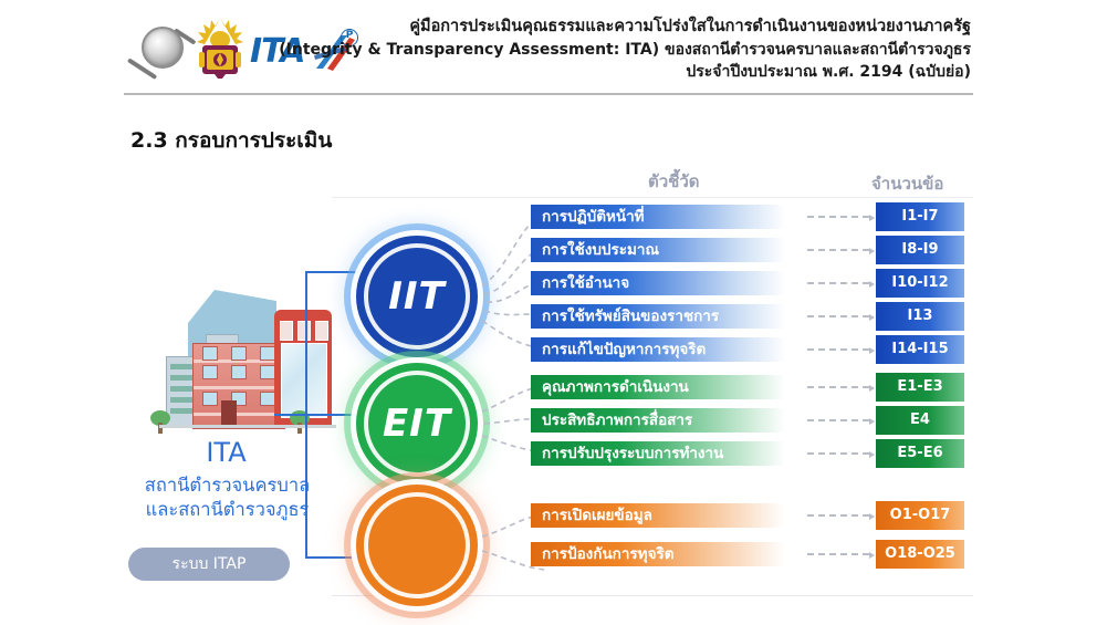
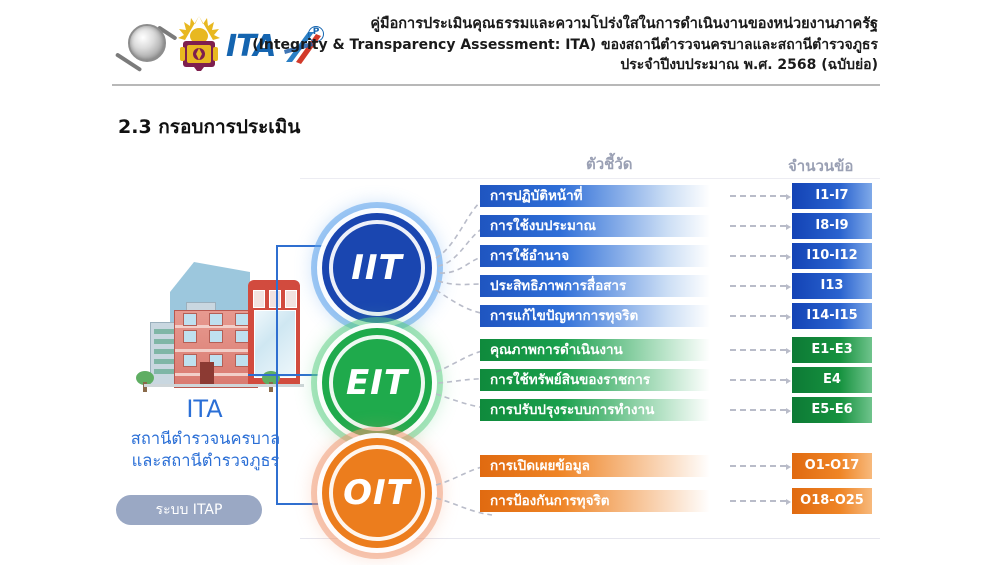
  ITA
  P
  คู่มือการประเมินคุณธรรมและความโปร่งใสในการดำเนินงานของหน่วยงานภาครัฐ
  (Integrity & Transparency Assessment: ITA) ของสถานีตำรวจนครบาลและสถานีตำรวจภูธร
- ประจำปีงบประมาณ พ.ศ. 2194 (ฉบับย่อ)
+ ประจำปีงบประมาณ พ.ศ. 2568 (ฉบับย่อ)
  2.3 กรอบการประเมิน
  ตัวชี้วัด
  จำนวนข้อ
  ITA
  สถานีตำรวจนครบา
  และสถานีตำรวจภูธร
  ระบบ ITAP
  IIT
  EIT
+ OIT
  การปฏิบัติหน้าที่
  I1-I7
  การใช้งบประมาณ
  I8-I9
  การใช้อำนาจ
  I10-I12
- การใช้ทรัพย์สินของราชการ
+ ประสิทธิภาพการสื่อสาร
  I13
  การแก้ไขปัญหาการทุจริต
  I14-I15
  คุณภาพการดำเนินงาน
  E1-E3
- ประสิทธิภาพการสื่อสาร
+ การใช้ทรัพย์สินของราชการ
  E4
  การปรับปรุงระบบการทำงาน
  E5-E6
  การเปิดเผยข้อมูล
  O1-O17
  การป้องกันการทุจริต
  O18-O25
